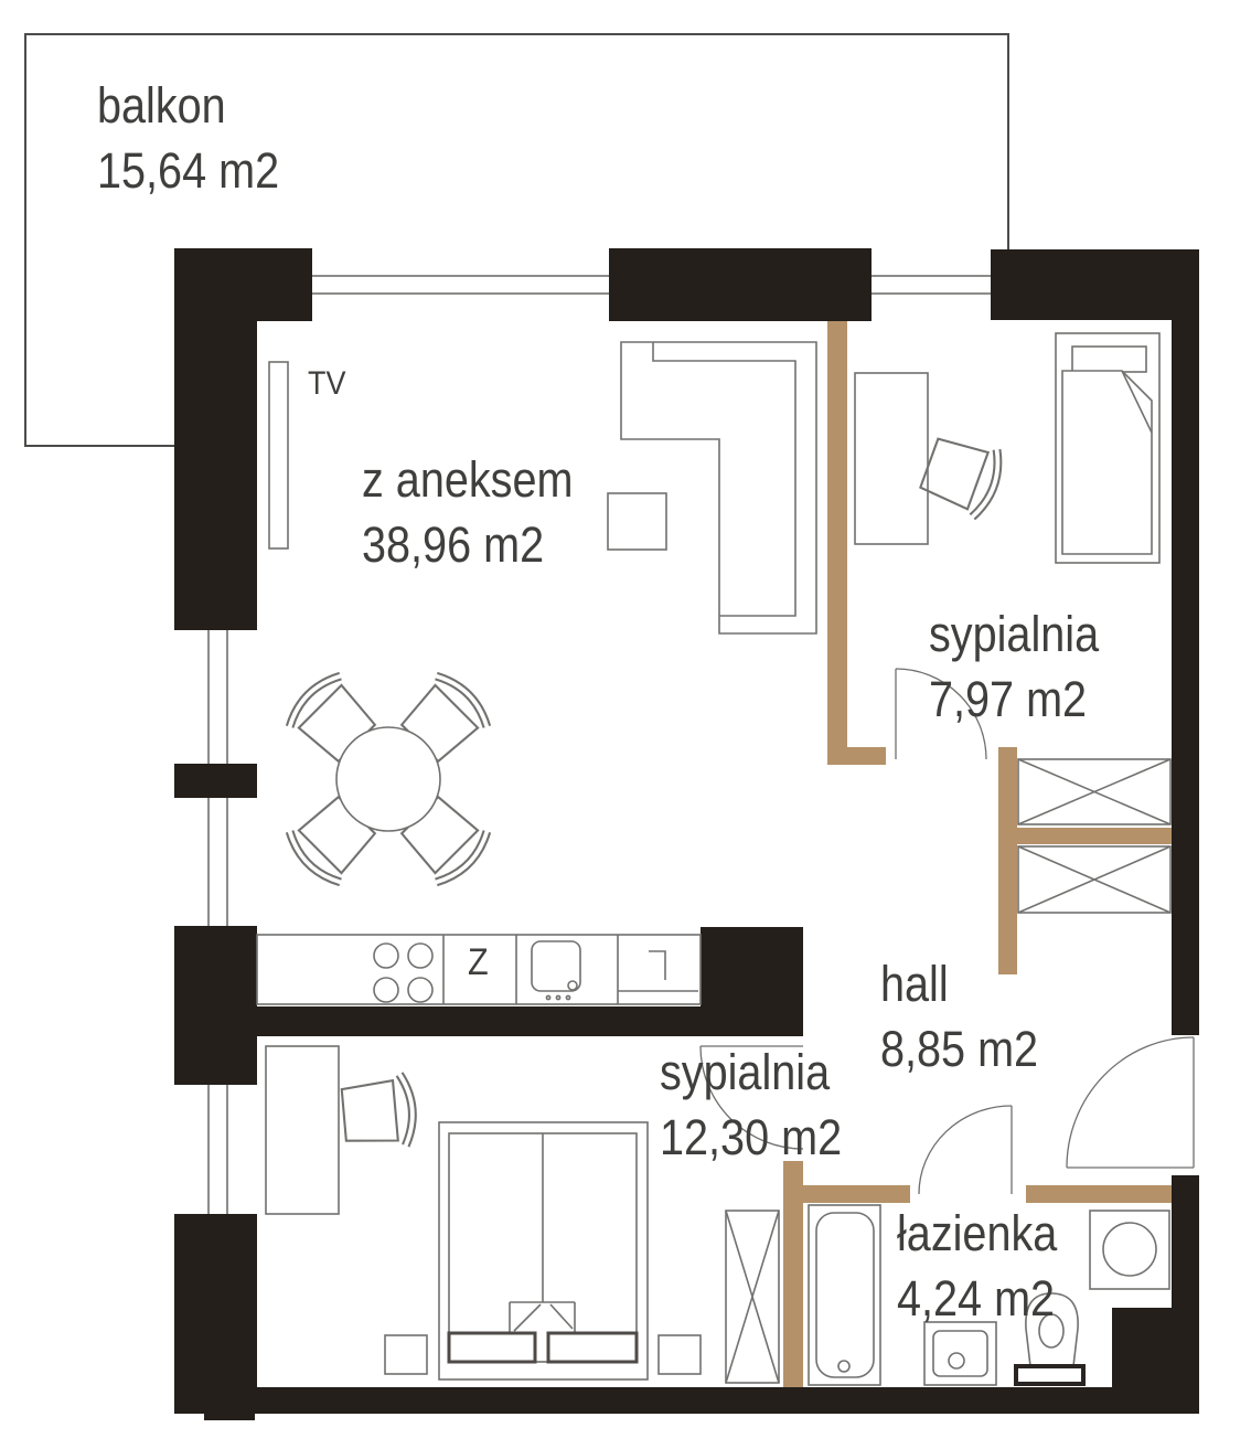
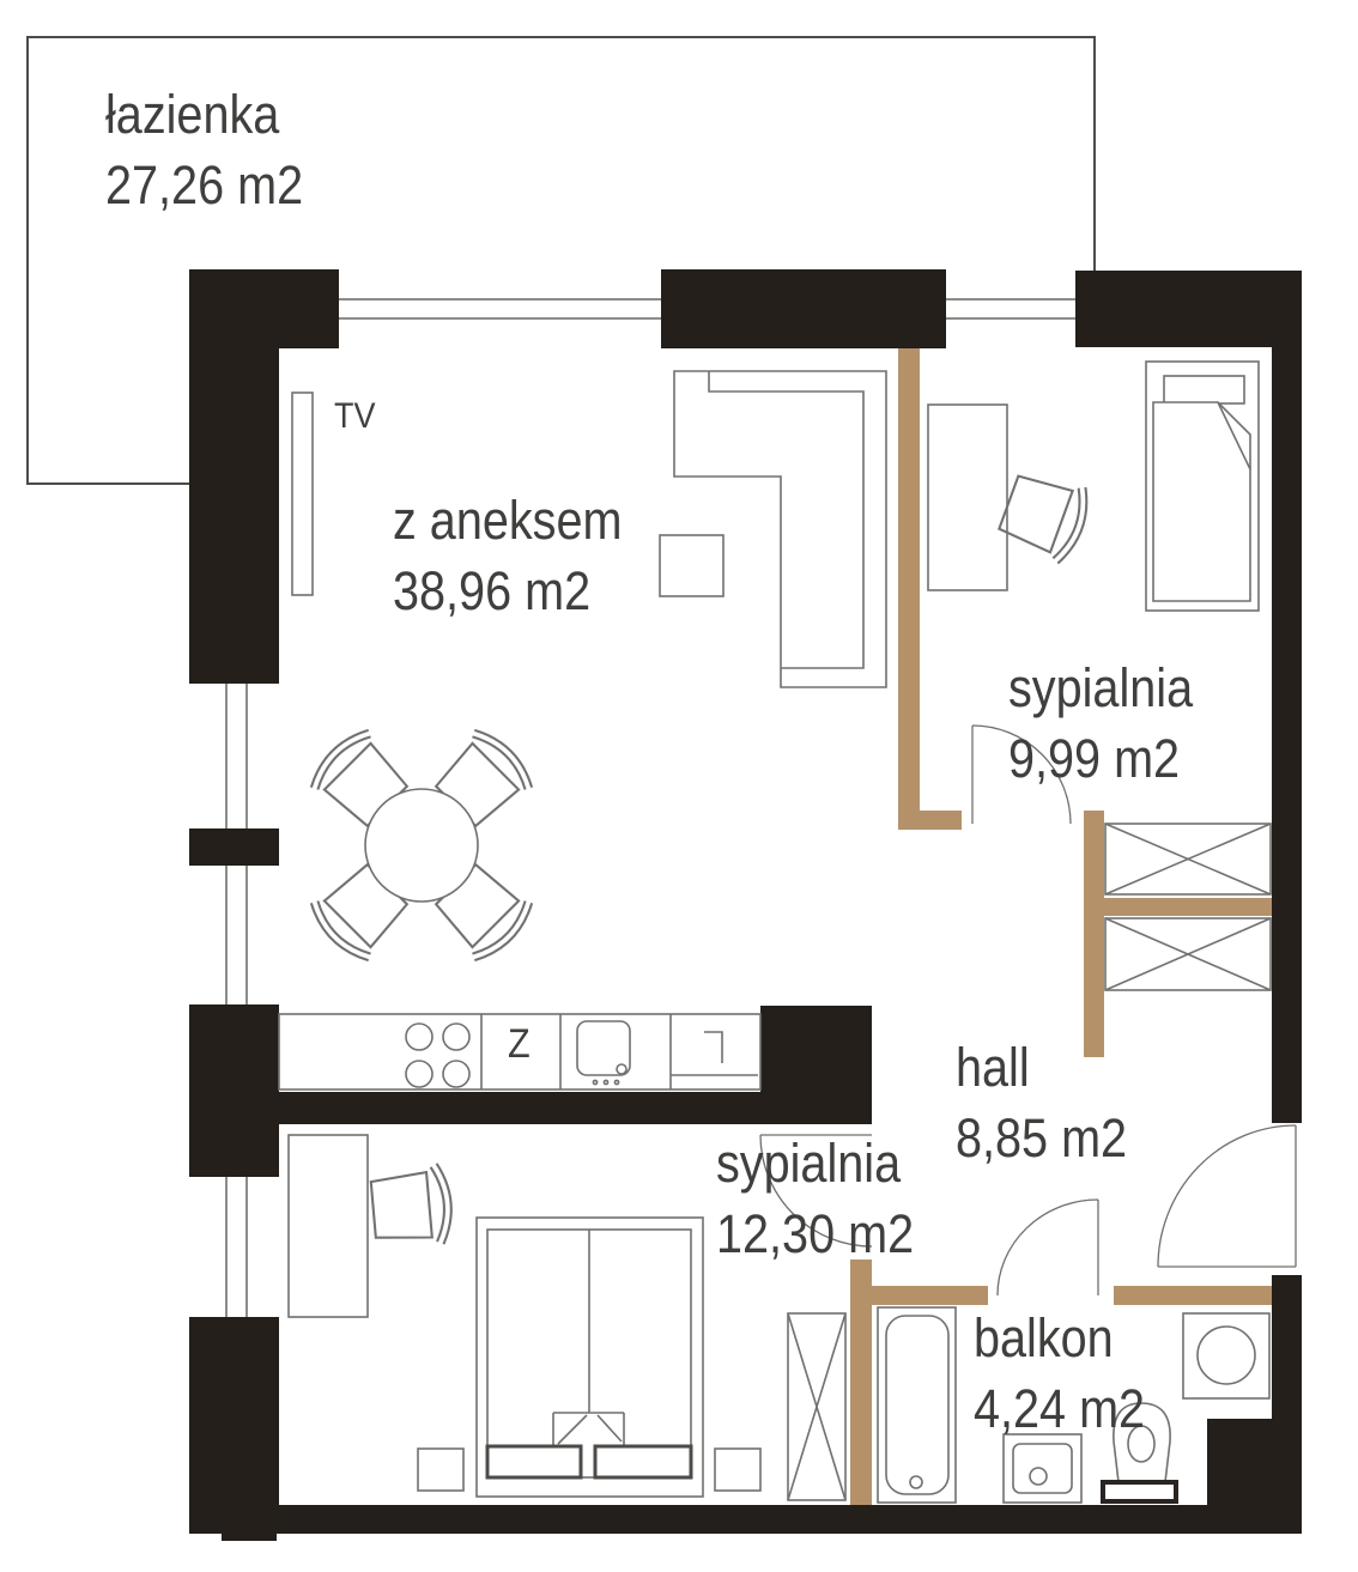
- balkon
+ łazienka
- 15,64 m2
+ 27,26 m2
  z aneksem
  38,96 m2
  sypialnia
- 7,97 m2
+ 9,99 m2
  hall
  8,85 m2
  sypialnia
  12,30 m2
- łazienka
+ balkon
  4,24 m2
  TV
  Z
